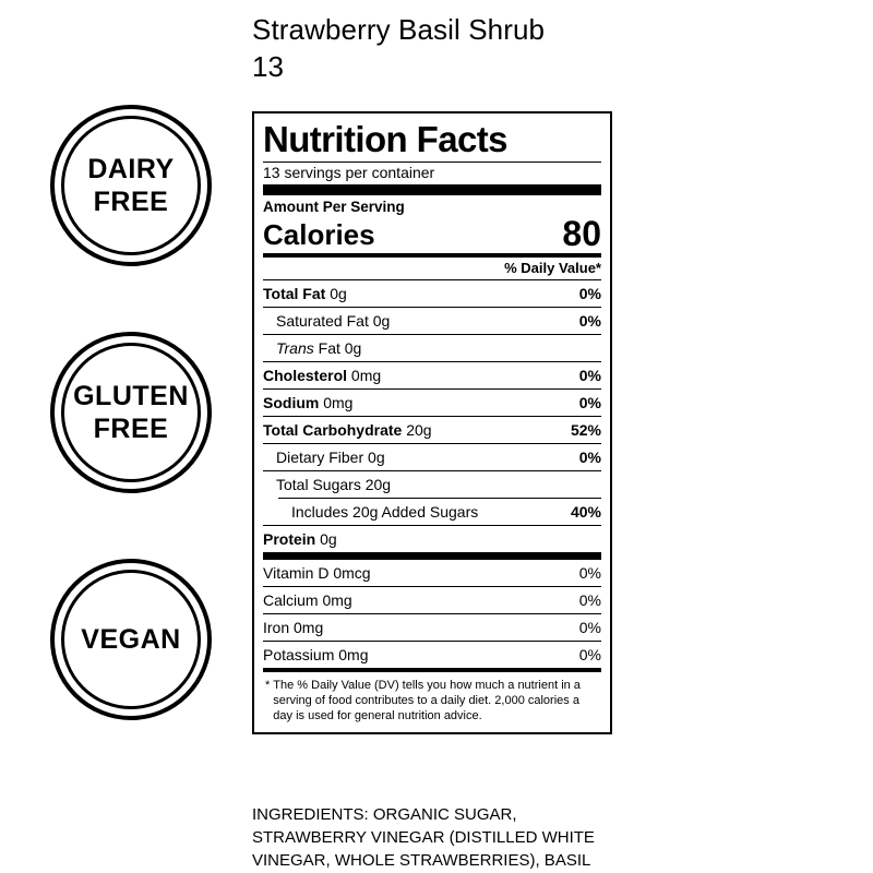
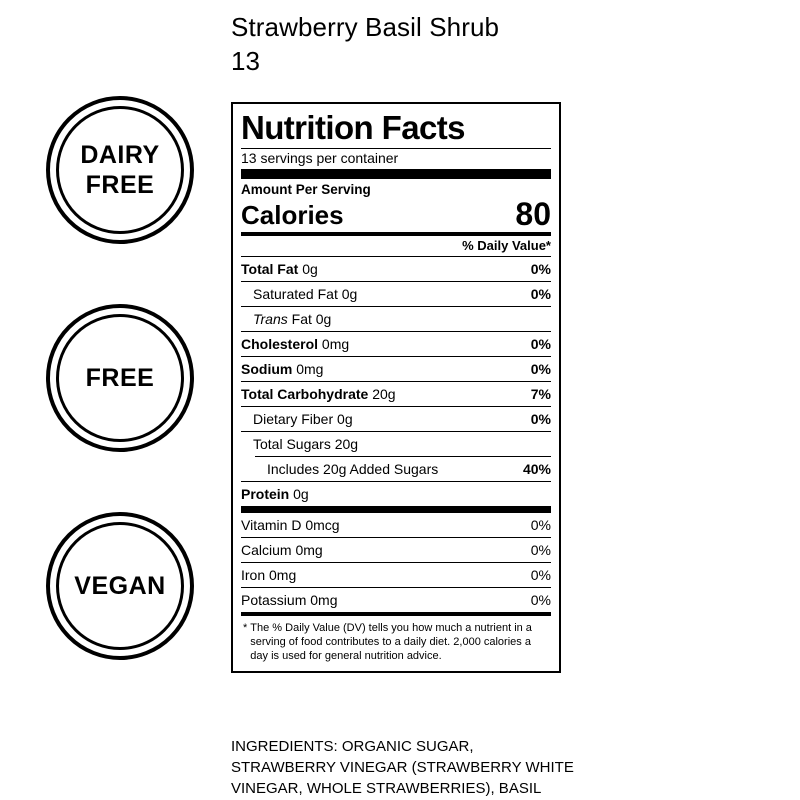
  Strawberry Basil Shrub
  13
  DAIRY
  FREE
- GLUTEN
  FREE
  VEGAN
  Nutrition Facts
  13 servings per container
  Amount Per Serving
  Calories
  80
  % Daily Value*
  Total Fat 0g
  0%
  Saturated Fat 0g
  0%
  Trans Fat 0g
  Cholesterol 0mg
  0%
  Sodium 0mg
  0%
  Total Carbohydrate 20g
- 52%
+ 7%
  Dietary Fiber 0g
  0%
  Total Sugars 20g
  Includes 20g Added Sugars
  40%
  Protein 0g
  Vitamin D 0mcg
  0%
  Calcium 0mg
  0%
  Iron 0mg
  0%
  Potassium 0mg
  0%
  *
  The % Daily Value (DV) tells you how much a nutrient in a serving of food contributes to a daily diet. 2,000 calories a day is used for general nutrition advice.
- INGREDIENTS: ORGANIC SUGAR, STRAWBERRY VINEGAR (DISTILLED WHITE VINEGAR, WHOLE STRAWBERRIES), BASIL
+ INGREDIENTS: ORGANIC SUGAR, STRAWBERRY VINEGAR (STRAWBERRY WHITE VINEGAR, WHOLE STRAWBERRIES), BASIL
